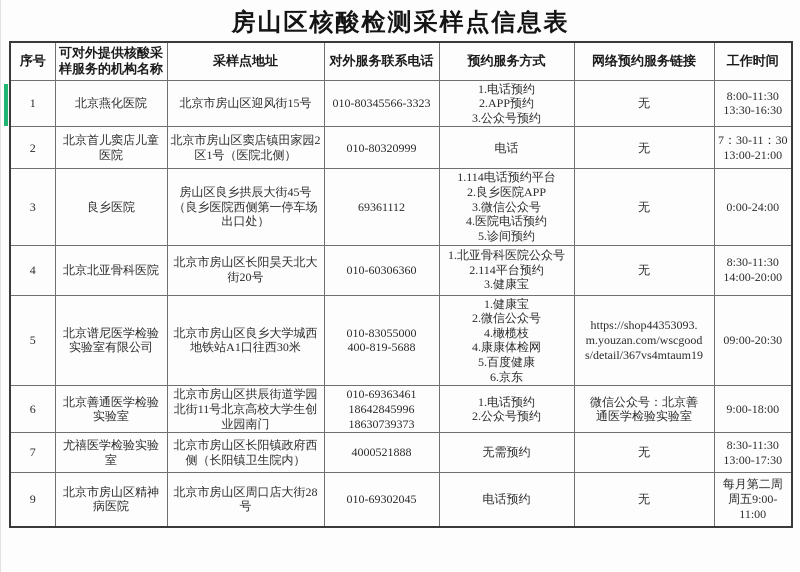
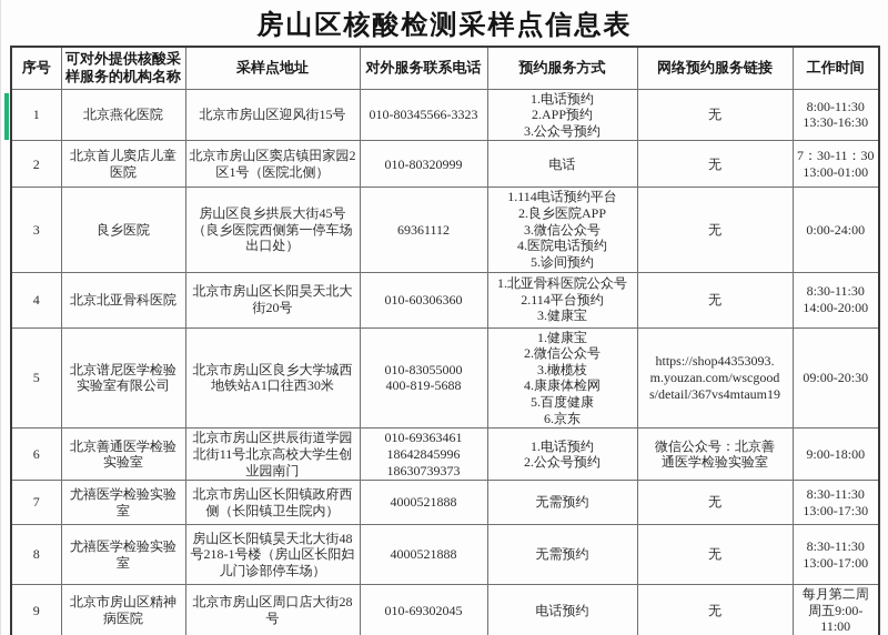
  房山区核酸检测采样点信息表
  序号	可对外提供核酸采样服务的机构名称	采样点地址	对外服务联系电话	预约服务方式	网络预约服务链接	工作时间
  1	北京燕化医院	北京市房山区迎风街15号	010-80345566-3323	1.电话预约 2.APP预约 3.公众号预约	无	8:00-11:30 13:30-16:30
- 2	北京首儿窦店儿童医院	北京市房山区窦店镇田家园2区1号（医院北侧）	010-80320999	电话	无	7：30-11：30 13:00-21:00
+ 2	北京首儿窦店儿童医院	北京市房山区窦店镇田家园2区1号（医院北侧）	010-80320999	电话	无	7：30-11：30 13:00-01:00
  3	良乡医院	房山区良乡拱辰大街45号（良乡医院西侧第一停车场出口处）	69361112	1.114电话预约平台 2.良乡医院APP 3.微信公众号 4.医院电话预约 5.诊间预约	无	0:00-24:00
  4	北京北亚骨科医院	北京市房山区长阳昊天北大街20号	010-60306360	1.北亚骨科医院公众号 2.114平台预约 3.健康宝	无	8:30-11:30 14:00-20:00
- 5	北京谱尼医学检验实验室有限公司	北京市房山区良乡大学城西地铁站A1口往西30米	010-83055000 400-819-5688	1.健康宝 2.微信公众号 4.橄榄枝 4.康康体检网 5.百度健康 6.京东	https://shop44353093.m.youzan.com/wscgoods/detail/367vs4mtaum19	09:00-20:30
+ 5	北京谱尼医学检验实验室有限公司	北京市房山区良乡大学城西地铁站A1口往西30米	010-83055000 400-819-5688	1.健康宝 2.微信公众号 3.橄榄枝 4.康康体检网 5.百度健康 6.京东	https://shop44353093.m.youzan.com/wscgoods/detail/367vs4mtaum19	09:00-20:30
  6	北京善通医学检验实验室	北京市房山区拱辰街道学园北街11号北京高校大学生创业园南门	010-69363461 18642845996 18630739373	1.电话预约 2.公众号预约	微信公众号：北京善通医学检验实验室	9:00-18:00
  7	尤禧医学检验实验室	北京市房山区长阳镇政府西侧（长阳镇卫生院内）	4000521888	无需预约	无	8:30-11:30 13:00-17:30
+ 8	尤禧医学检验实验室	房山区长阳镇昊天北大街48号218-1号楼（房山区长阳妇儿门诊部停车场）	4000521888	无需预约	无	8:30-11:30 13:00-17:00
  9	北京市房山区精神病医院	北京市房山区周口店大街28号	010-69302045	电话预约	无	每月第二周 周五9:00-11:00
